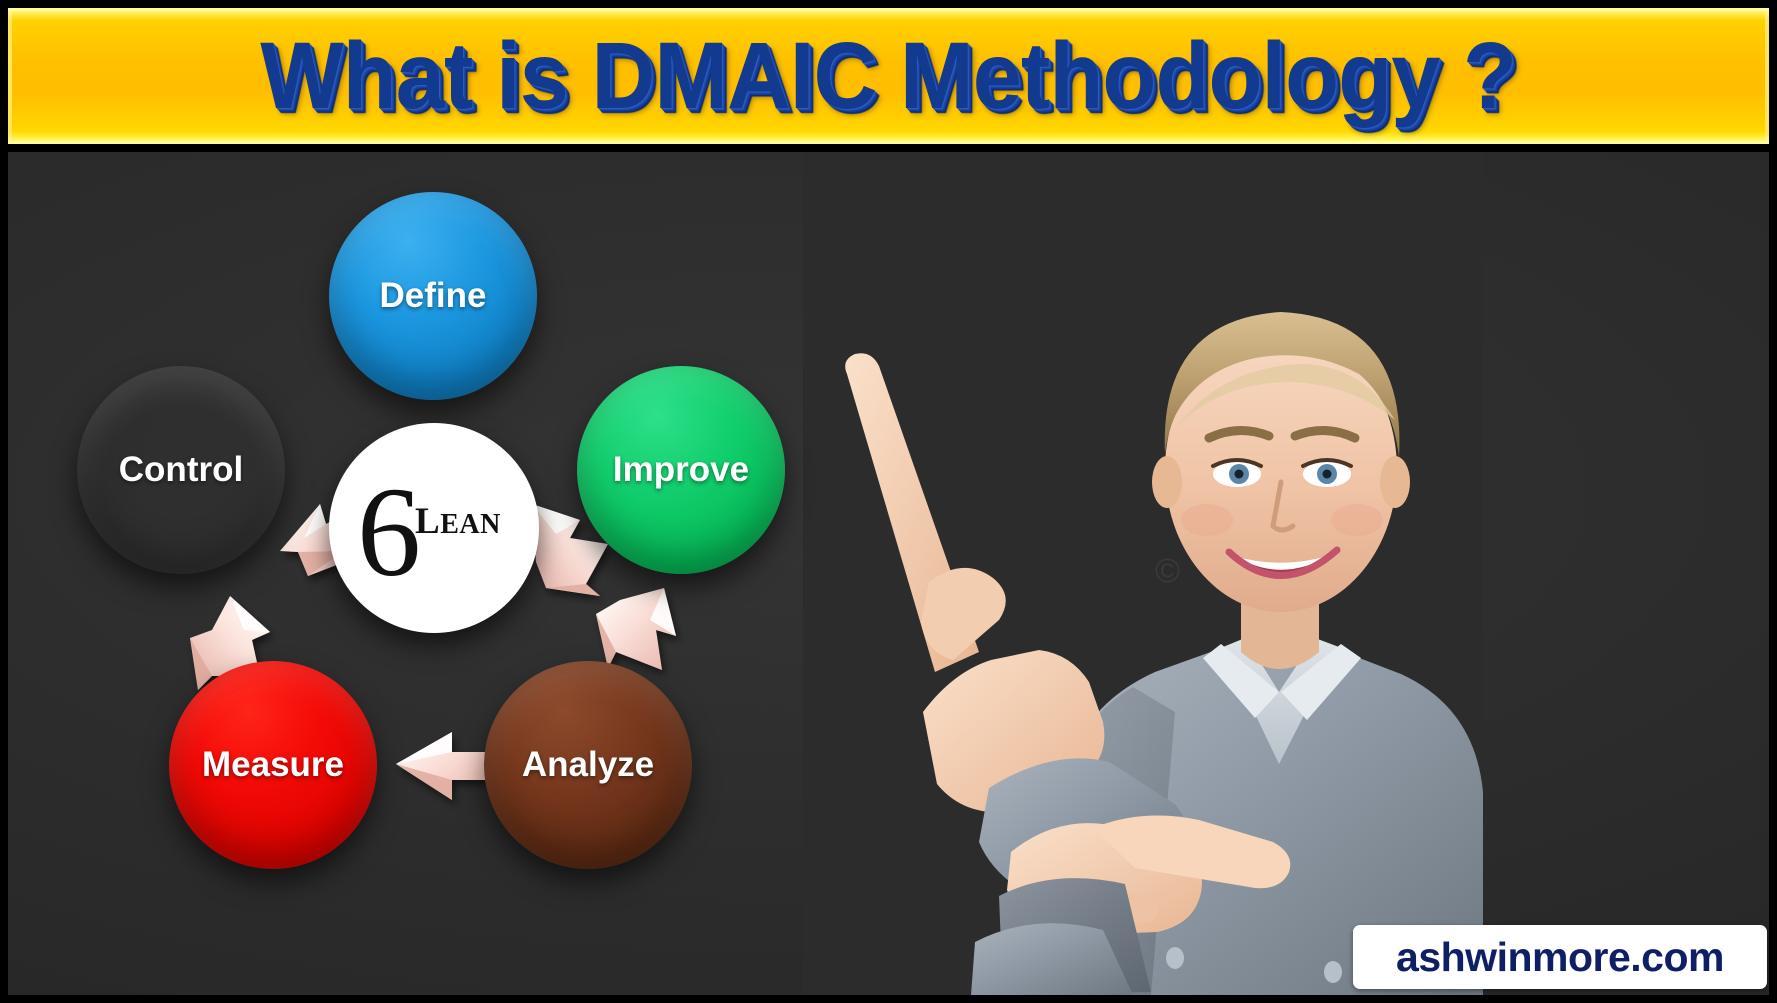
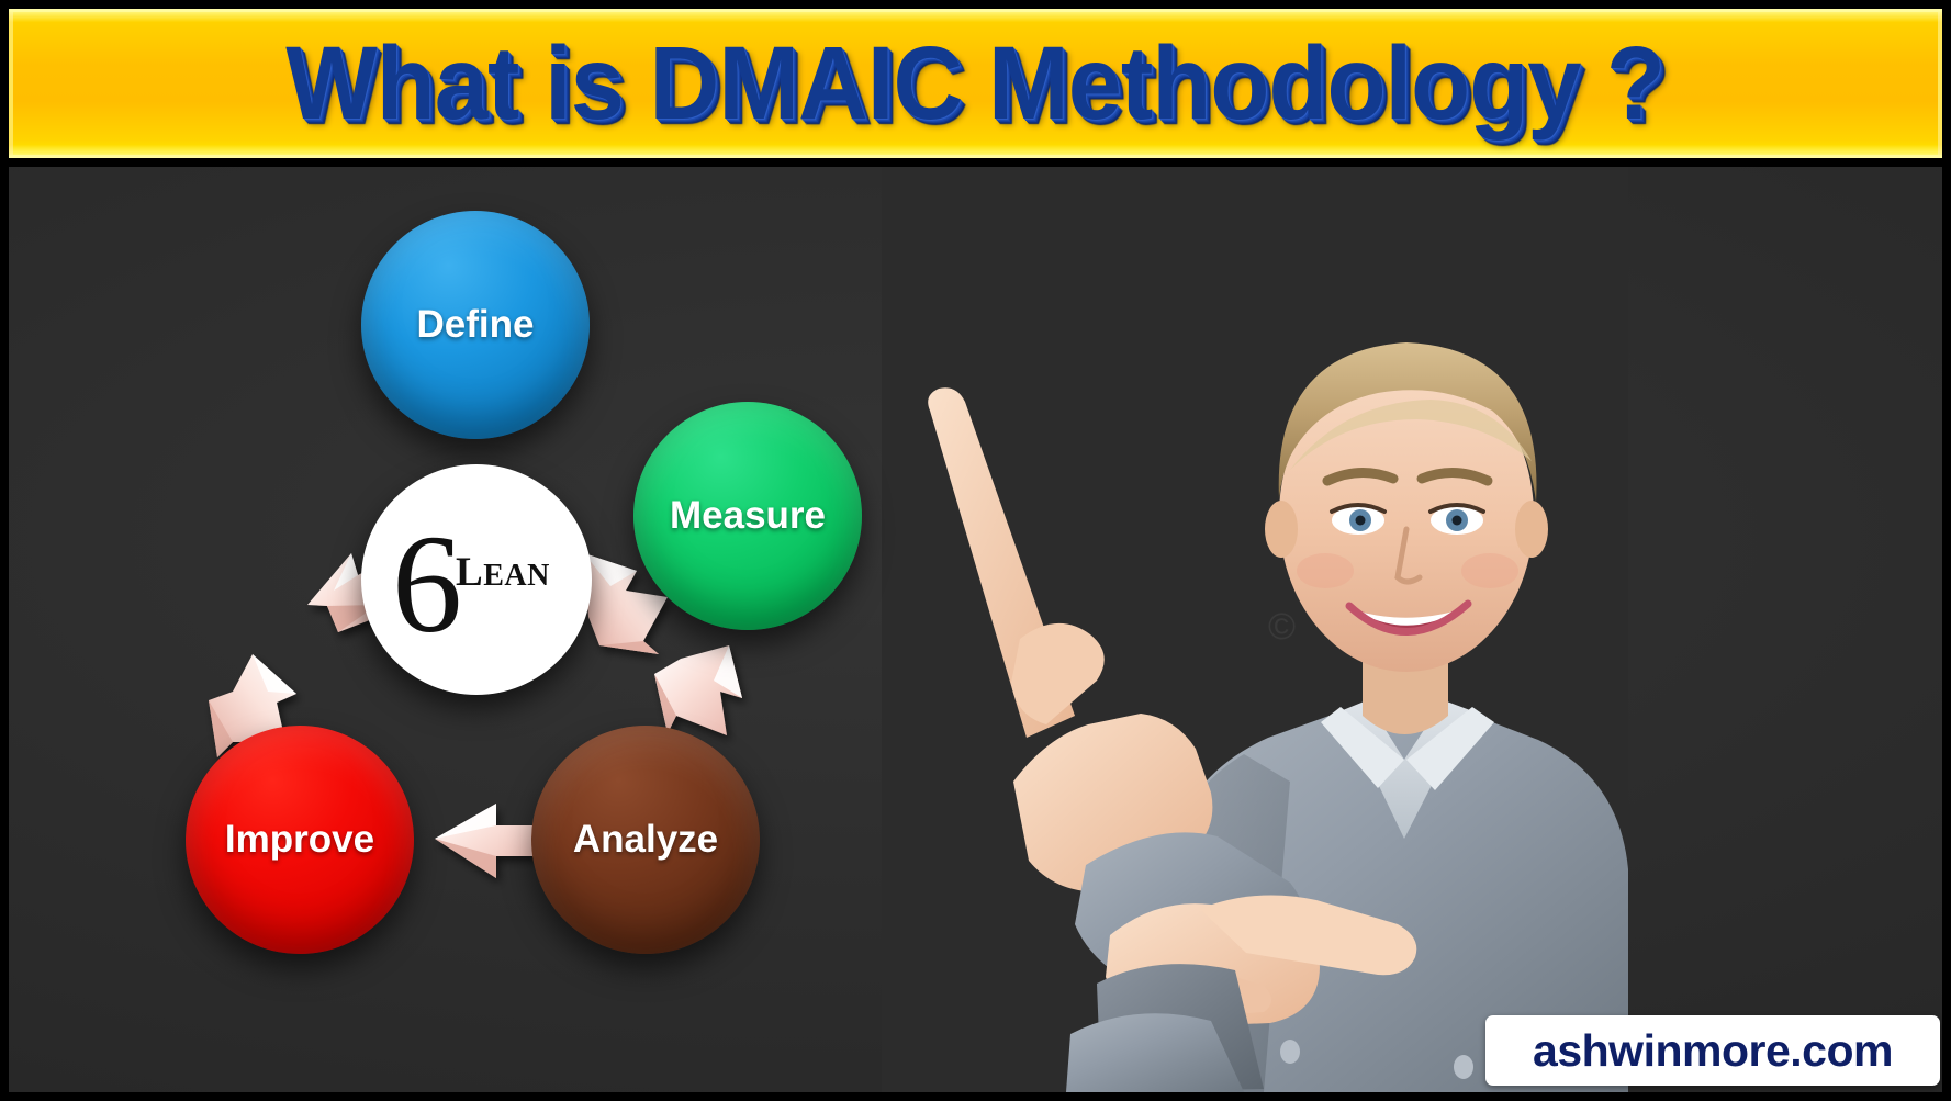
  What is DMAIC Methodology ?
  Define
- Improve
+ Measure
  Analyze
- Measure
+ Improve
- Control
  6
  LEAN
  ashwinmore.com
